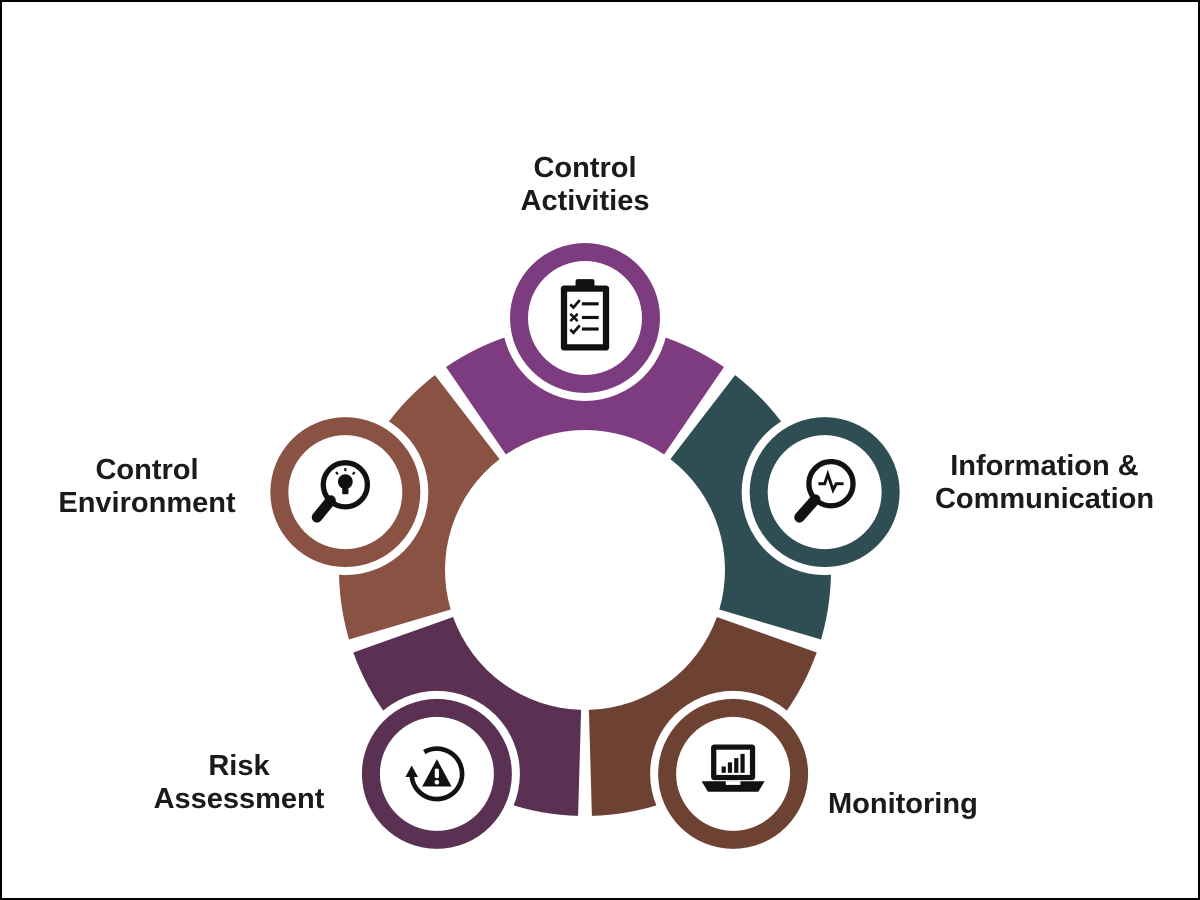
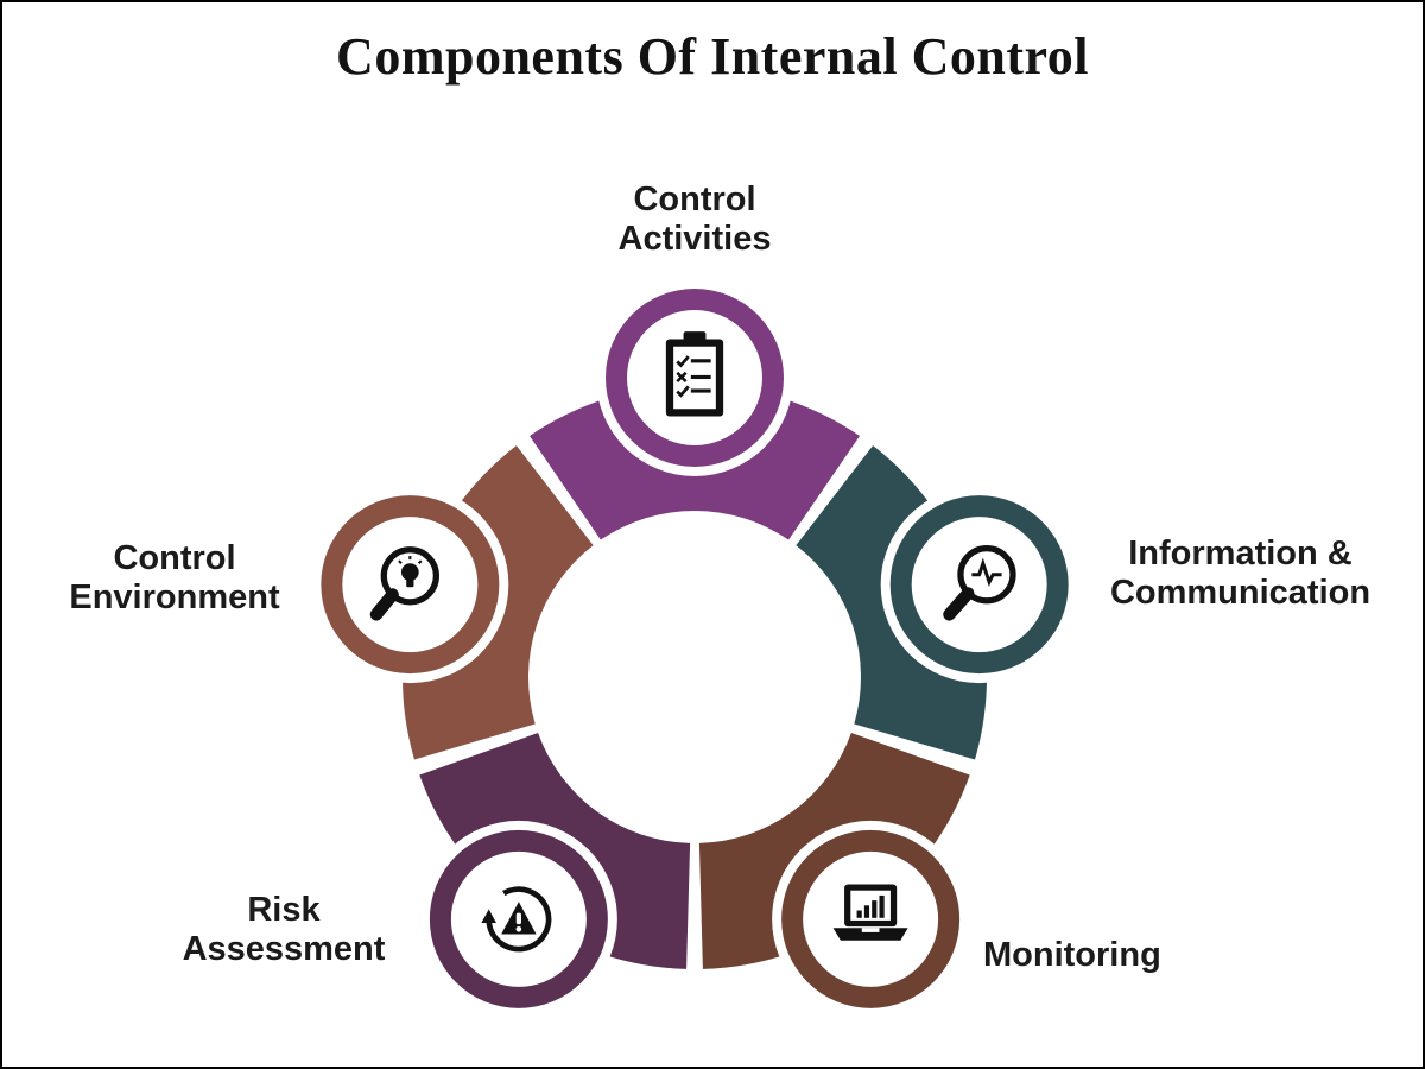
+ Components Of Internal Control
  Control Activities
  Information & Communication
  Monitoring
  Risk Assessment
  Control Environment
